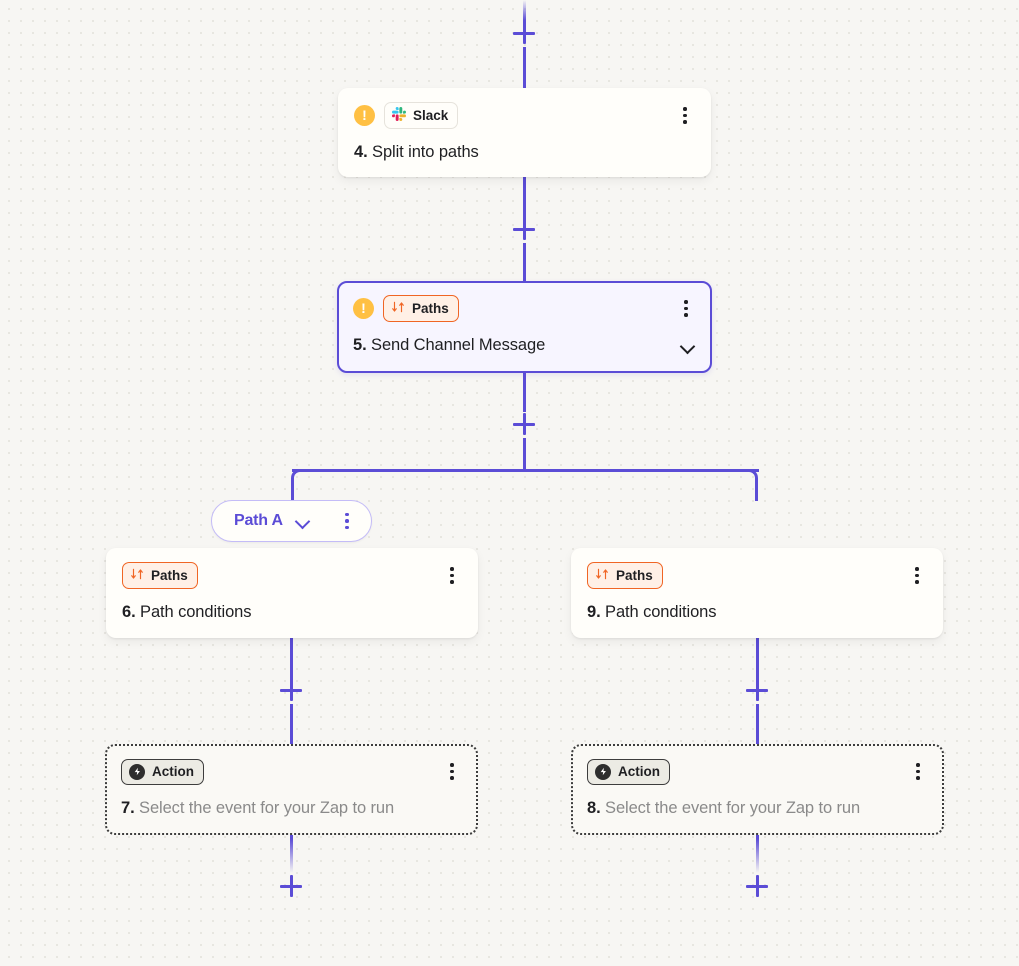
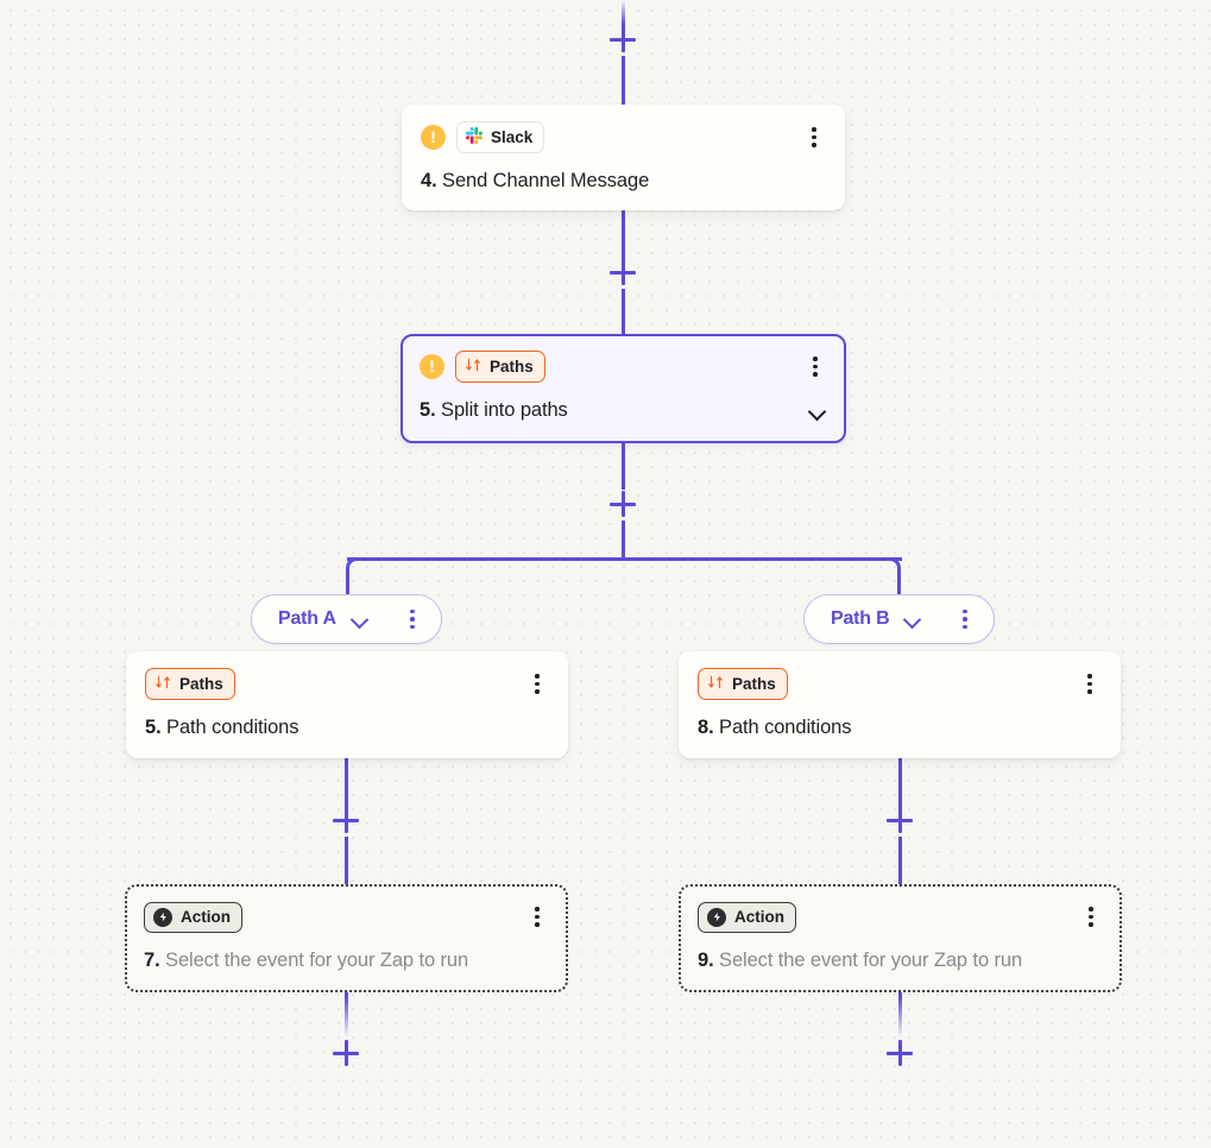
  !
  Slack
- 4. Split into paths
+ 4. Send Channel Message
  !
  Paths
- 5. Send Channel Message
+ 5. Split into paths
  Path A
+ Path B
  Paths
- 6. Path conditions
+ 5. Path conditions
  Action
  7. Select the event for your Zap to run
  Paths
- 9. Path conditions
+ 8. Path conditions
  Action
- 8. Select the event for your Zap to run
+ 9. Select the event for your Zap to run
